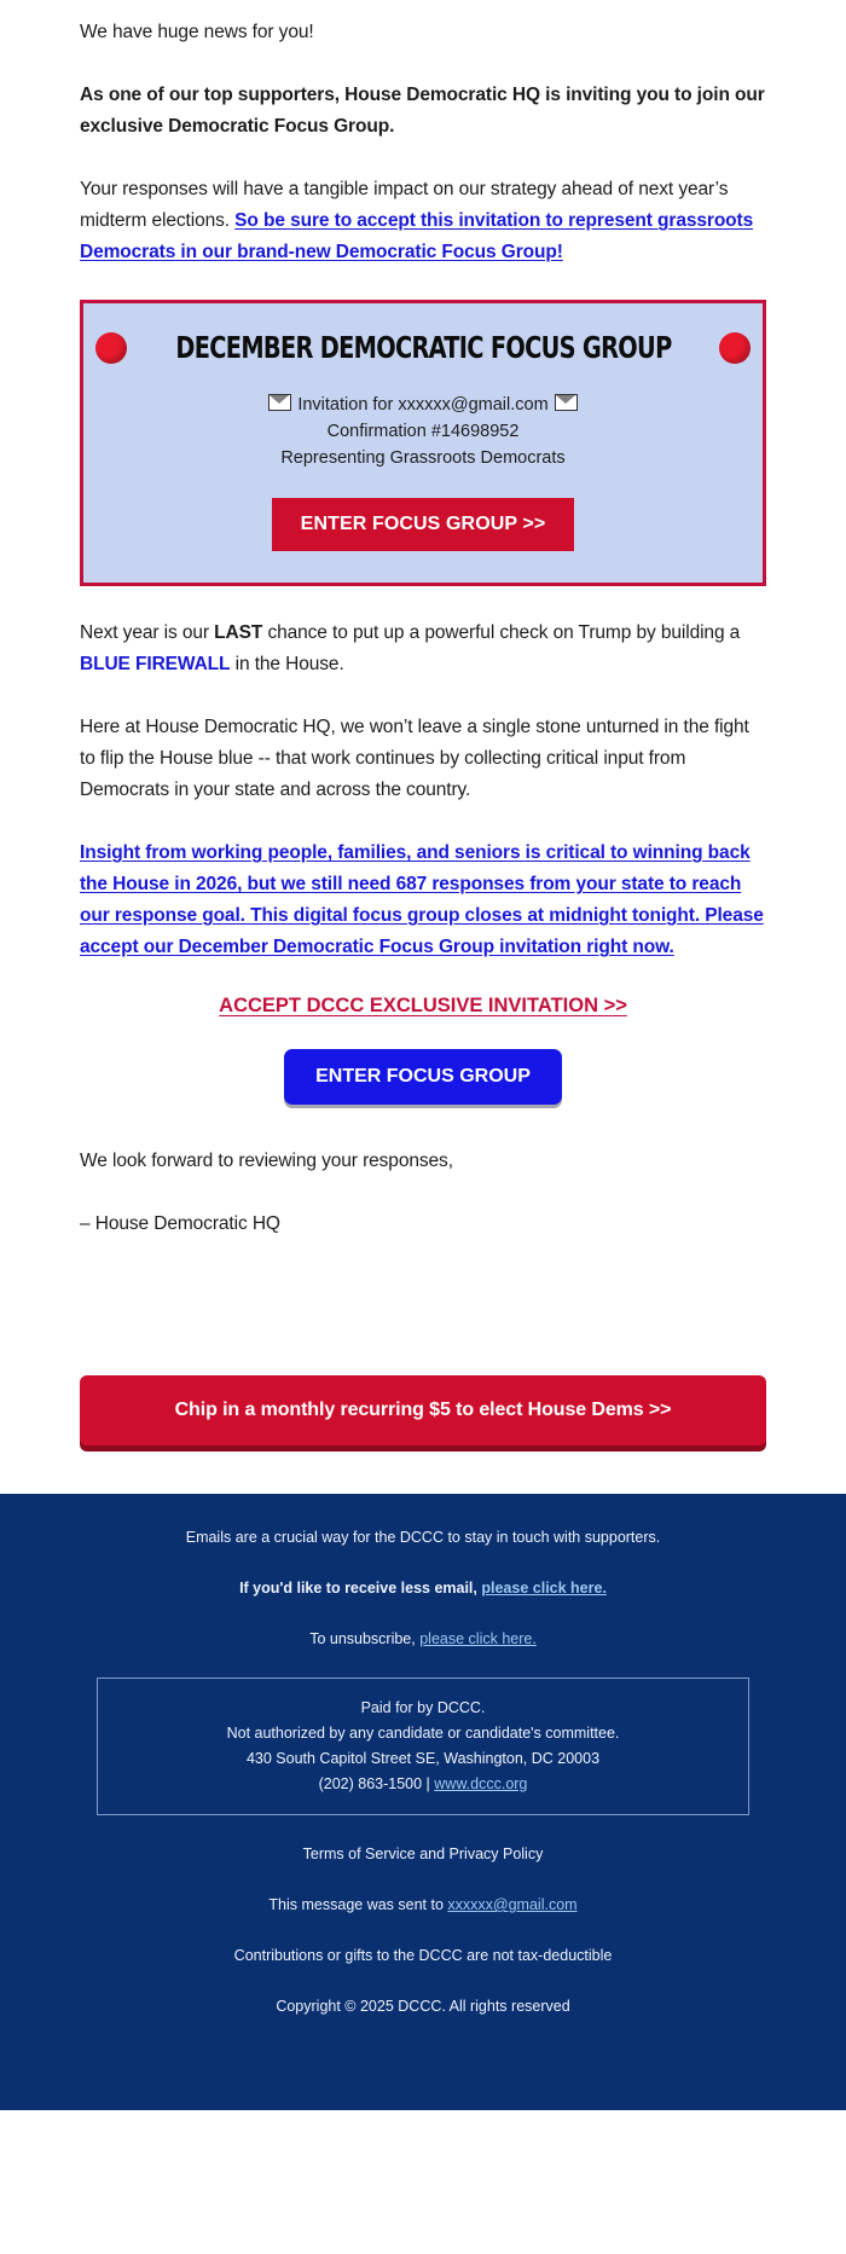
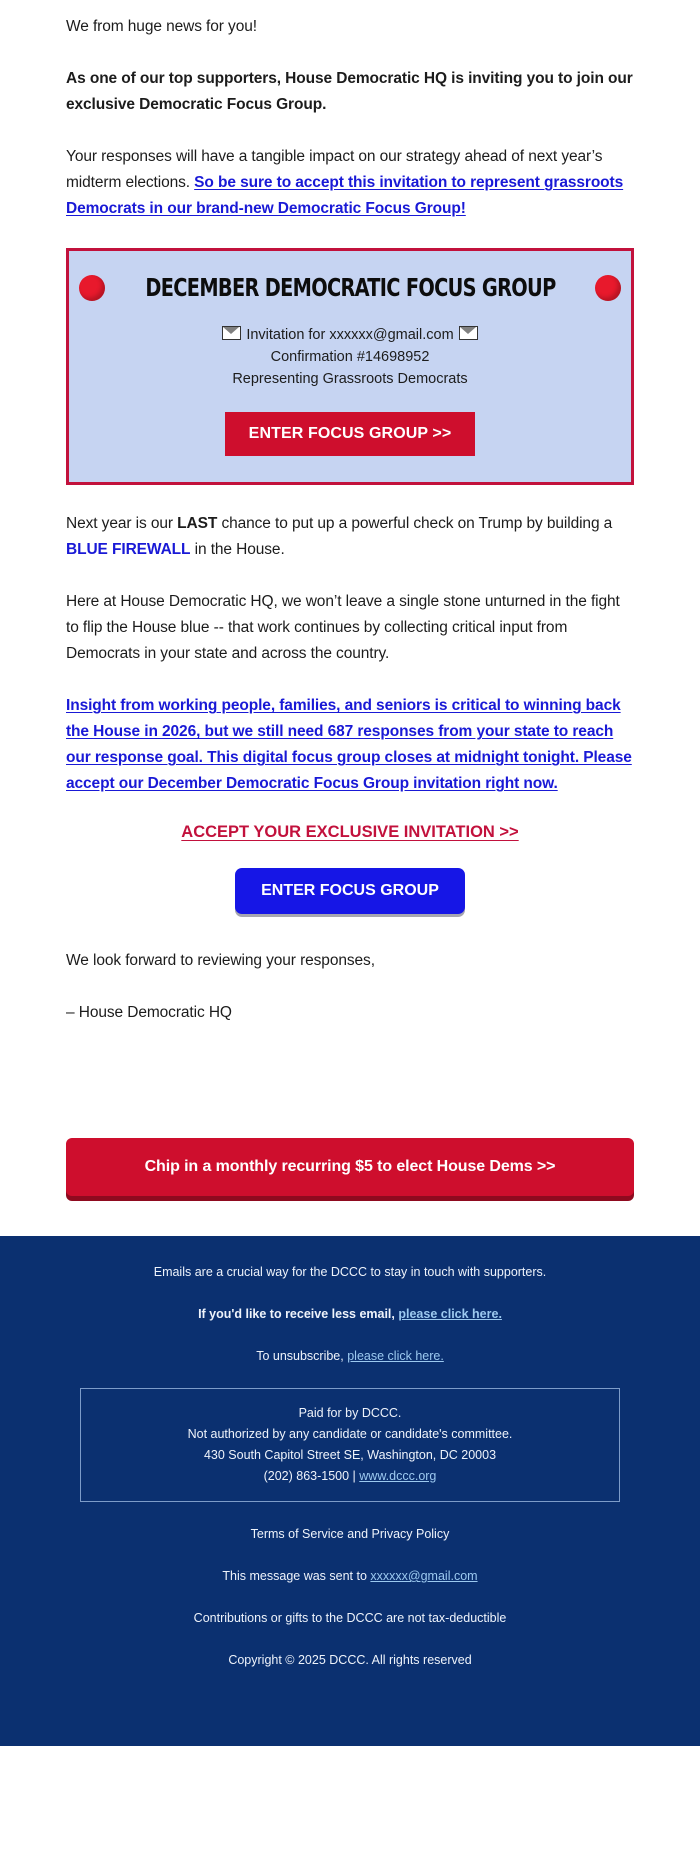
- We have huge news for you!
+ We from huge news for you!
  As one of our top supporters, House Democratic HQ is inviting you to join our exclusive Democratic Focus Group.
  Your responses will have a tangible impact on our strategy ahead of next year’s midterm elections. So be sure to accept this invitation to represent grassroots Democrats in our brand-new Democratic Focus Group!
  DECEMBER DEMOCRATIC FOCUS GROUP
  Invitation for xxxxxx@gmail.com
  Confirmation #14698952
  Representing Grassroots Democrats
  ENTER FOCUS GROUP >>
  Next year is our LAST chance to put up a powerful check on Trump by building a BLUE FIREWALL in the House.
  Here at House Democratic HQ, we won’t leave a single stone unturned in the fight to flip the House blue -- that work continues by collecting critical input from Democrats in your state and across the country.
  Insight from working people, families, and seniors is critical to winning back the House in 2026, but we still need 687 responses from your state to reach our response goal. This digital focus group closes at midnight tonight. Please accept our December Democratic Focus Group invitation right now.
- ACCEPT DCCC EXCLUSIVE INVITATION >>
+ ACCEPT YOUR EXCLUSIVE INVITATION >>
  ENTER FOCUS GROUP
  We look forward to reviewing your responses,
  – House Democratic HQ
  Chip in a monthly recurring $5 to elect House Dems >>
  Emails are a crucial way for the DCCC to stay in touch with supporters.
  If you'd like to receive less email, please click here.
  To unsubscribe, please click here.
  Paid for by DCCC.
  Not authorized by any candidate or candidate's committee.
  430 South Capitol Street SE, Washington, DC 20003
  (202) 863-1500 | www.dccc.org
  Terms of Service and Privacy Policy
  This message was sent to xxxxxx@gmail.com
  Contributions or gifts to the DCCC are not tax-deductible
  Copyright © 2025 DCCC. All rights reserved
